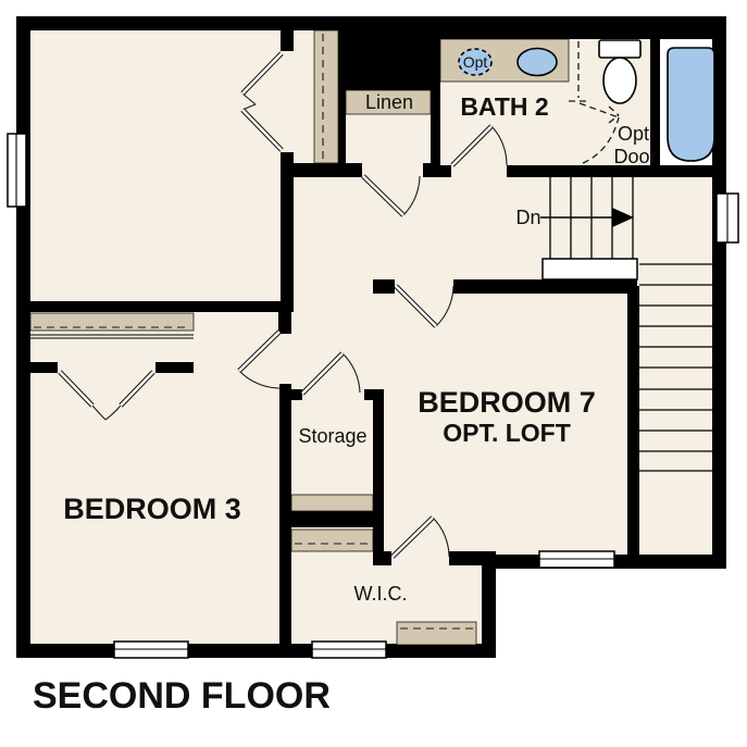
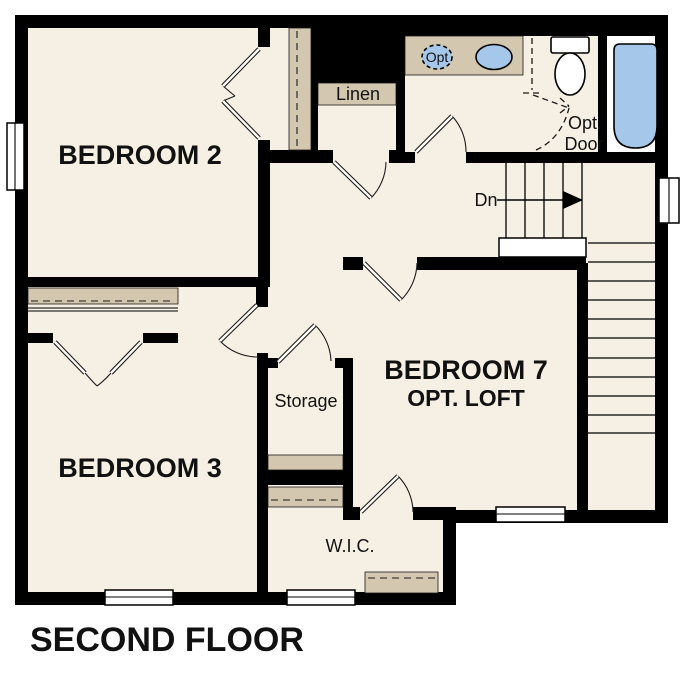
+ BEDROOM 2
  BEDROOM 3
  BEDROOM 7
  OPT. LOFT
- BATH 2
  Linen
  Storage
  W.I.C.
  Dn
  Opt.
  Door
  Opt
  SECOND FLOOR
